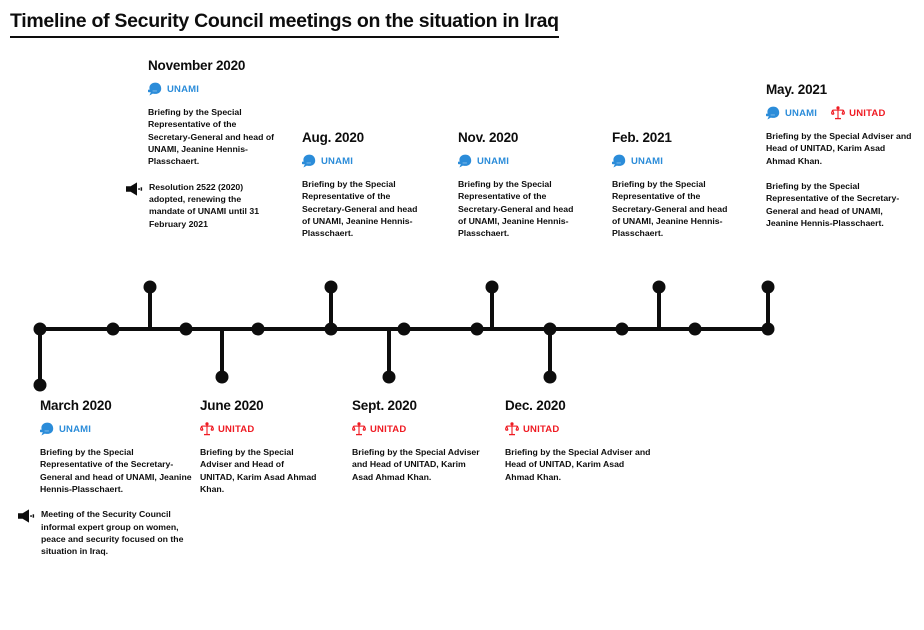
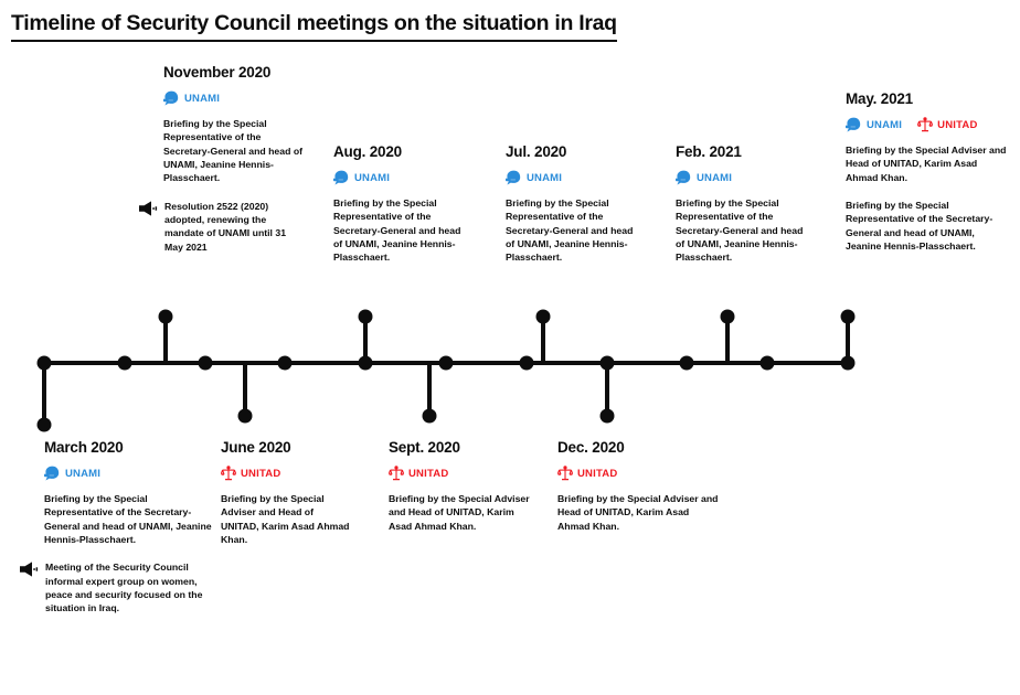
  Timeline of Security Council meetings on the situation in Iraq
  March 2020
  UNAMI
  Briefing by the Special Representative of the Secretary-General and head of UNAMI, Jeanine Hennis-Plasschaert.
  Meeting of the Security Council informal expert group on women, peace and security focused on the situation in Iraq.
  November 2020
  UNAMI
  Briefing by the Special Representative of the Secretary-General and head of UNAMI, Jeanine Hennis-Plasschaert.
- Resolution 2522 (2020) adopted, renewing the mandate of UNAMI until 31 February 2021
+ Resolution 2522 (2020) adopted, renewing the mandate of UNAMI until 31 May 2021
  June 2020
  UNITAD
  Briefing by the Special Adviser and Head of UNITAD, Karim Asad Ahmad Khan.
  Aug. 2020
  UNAMI
  Briefing by the Special Representative of the Secretary-General and head of UNAMI, Jeanine Hennis-Plasschaert.
  Sept. 2020
  UNITAD
  Briefing by the Special Adviser and Head of UNITAD, Karim Asad Ahmad Khan.
- Nov. 2020
+ Jul. 2020
  UNAMI
  Briefing by the Special Representative of the Secretary-General and head of UNAMI, Jeanine Hennis-Plasschaert.
  Dec. 2020
  UNITAD
  Briefing by the Special Adviser and Head of UNITAD, Karim Asad Ahmad Khan.
  Feb. 2021
  UNAMI
  Briefing by the Special Representative of the Secretary-General and head of UNAMI, Jeanine Hennis-Plasschaert.
  May. 2021
  UNAMI
  UNITAD
  Briefing by the Special Adviser and Head of UNITAD, Karim Asad Ahmad Khan.
  Briefing by the Special Representative of the Secretary-General and head of UNAMI, Jeanine Hennis-Plasschaert.
